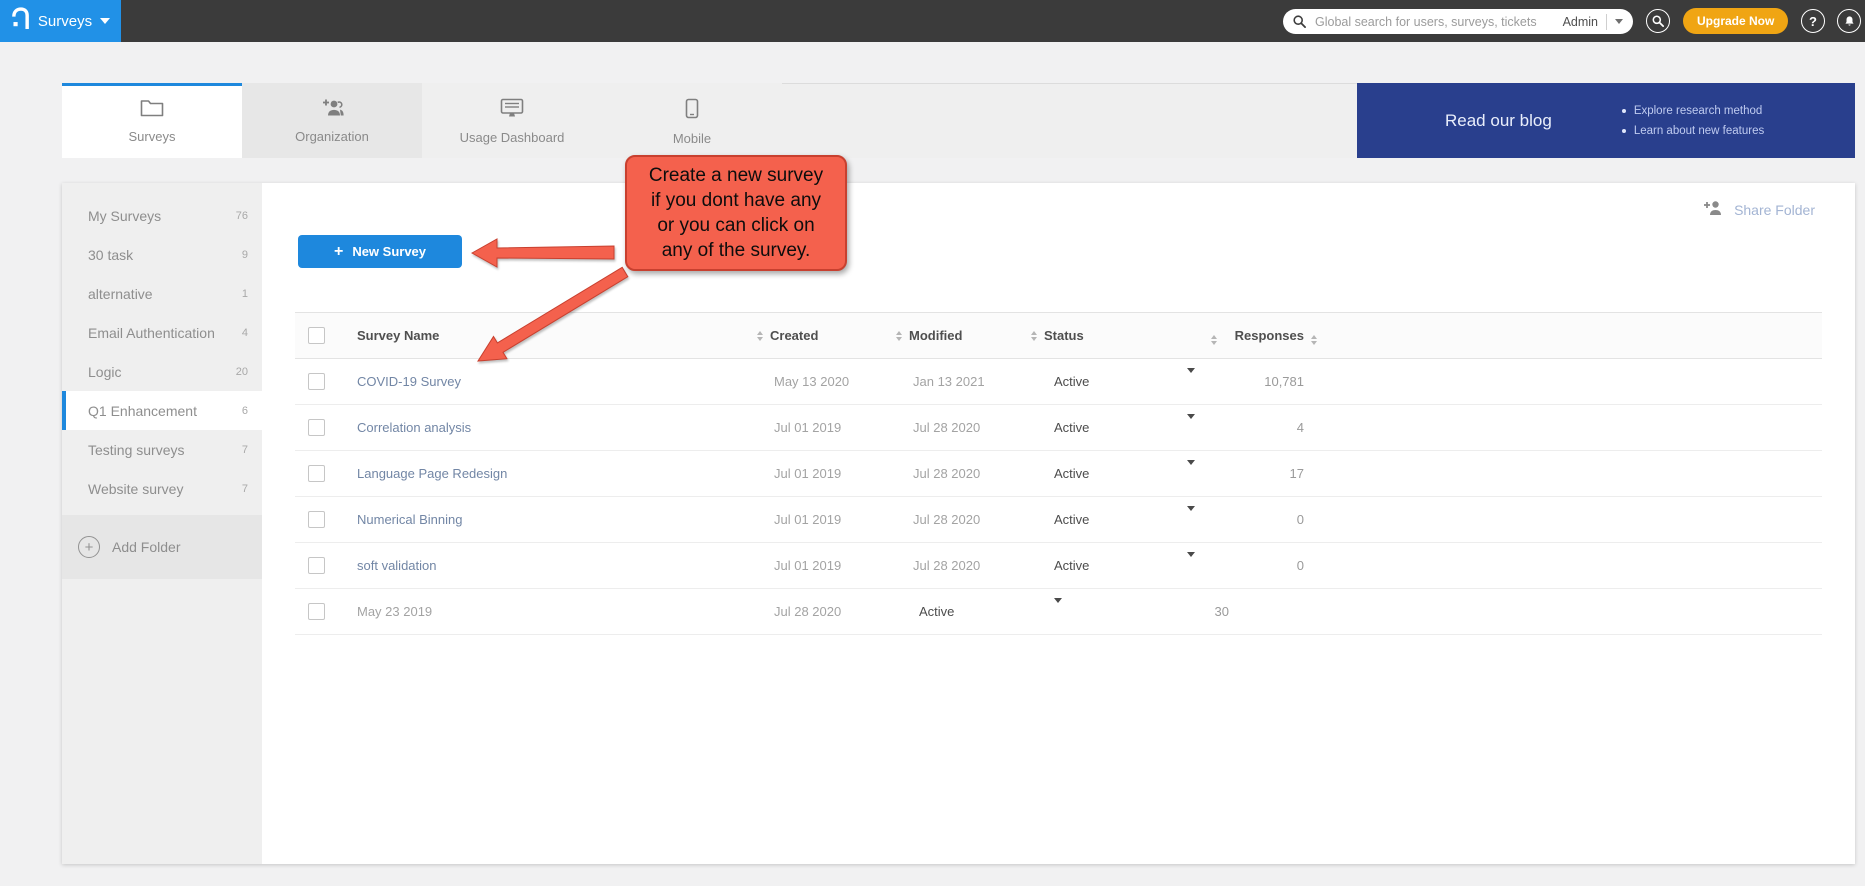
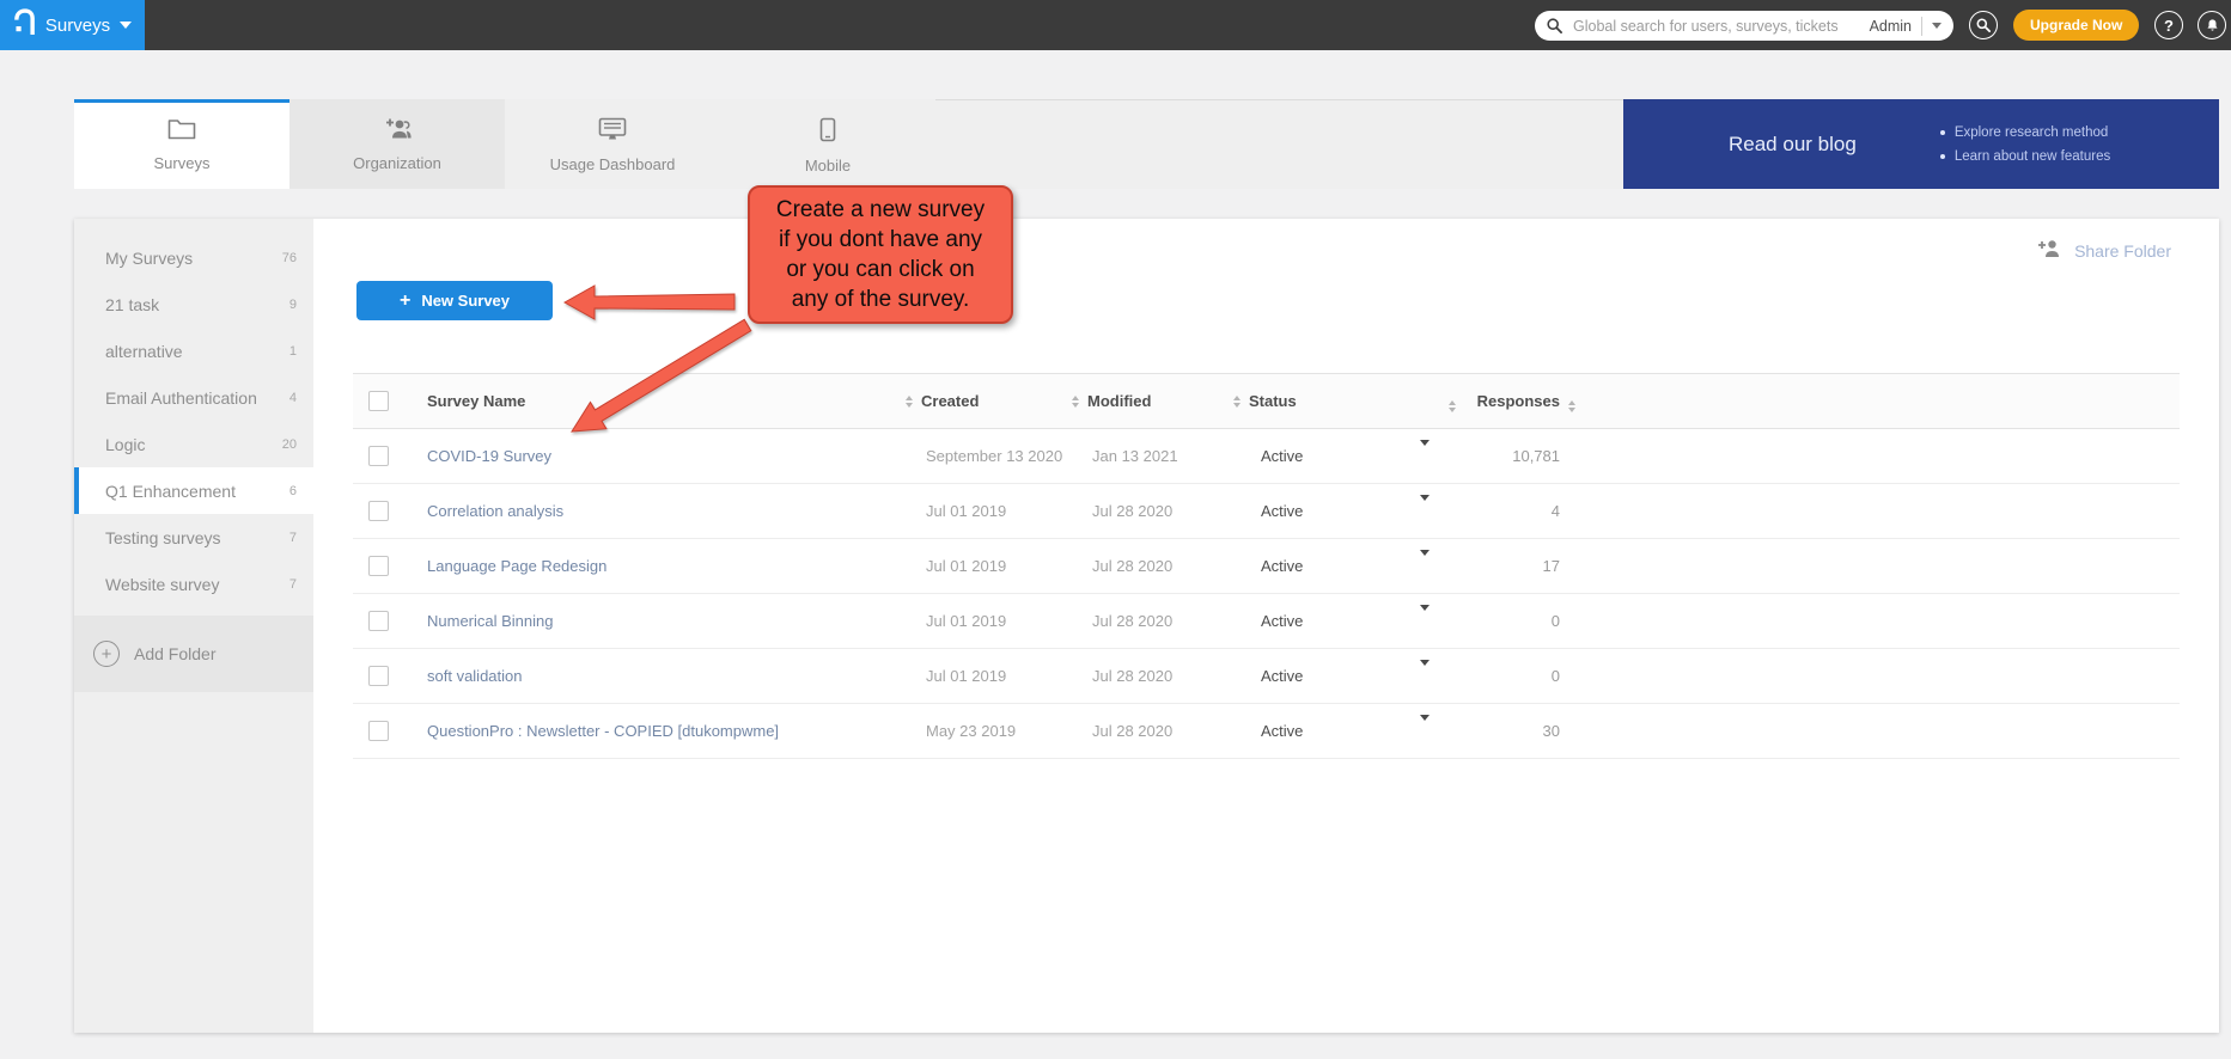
  Surveys
  Global search for users, surveys, tickets
  Admin
  Upgrade Now
  ?
  Surveys
  Organization
  Usage Dashboard
  Mobile
  Read our blog
  Explore research method
  Learn about new features
  My Surveys
  76
- 30 task
+ 21 task
  9
  alternative
  1
  Email Authentication
  4
  Logic
  20
  Q1 Enhancement
  6
  Testing surveys
  7
  Website survey
  7
  +
  Add Folder
  Share Folder
  +
  New Survey
  Survey Name
  Created
  Modified
  Status
  Responses
  COVID-19 Survey
- May 13 2020
+ September 13 2020
  Jan 13 2021
  Active
  10,781
  Correlation analysis
  Jul 01 2019
  Jul 28 2020
  Active
  4
  Language Page Redesign
  Jul 01 2019
  Jul 28 2020
  Active
  17
  Numerical Binning
  Jul 01 2019
  Jul 28 2020
  Active
  0
  soft validation
  Jul 01 2019
  Jul 28 2020
  Active
  0
+ QuestionPro : Newsletter - COPIED [dtukompwme]
  May 23 2019
  Jul 28 2020
  Active
  30
  Create a new survey
  if you dont have any
  or you can click on
  any of the survey.
